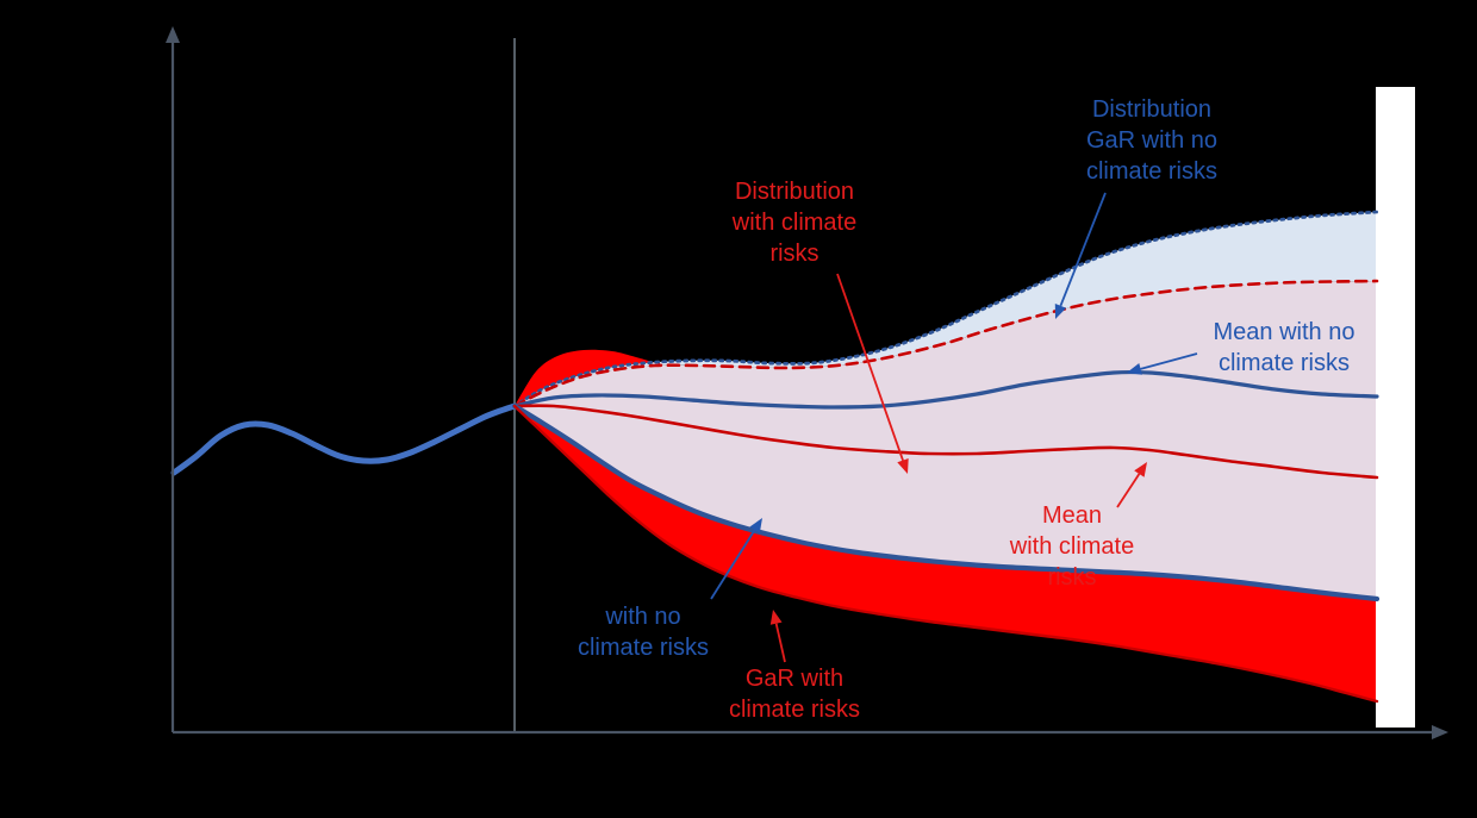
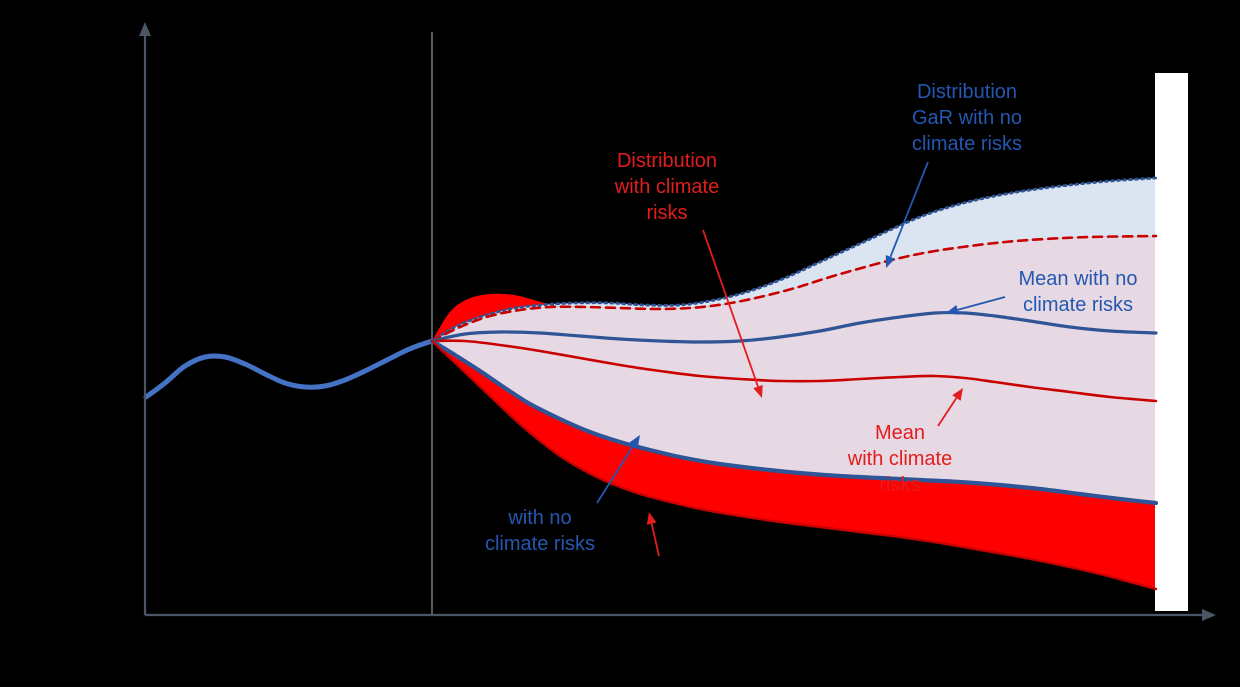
  Distribution GaR with no climate risks
  Distribution with climate risks
  Mean with no climate risks
  Mean with climate risks
  with no climate risks
- GaR with climate risks
